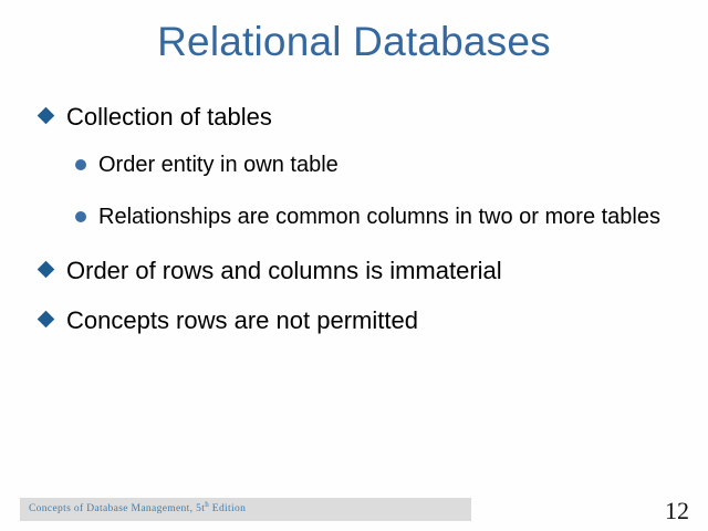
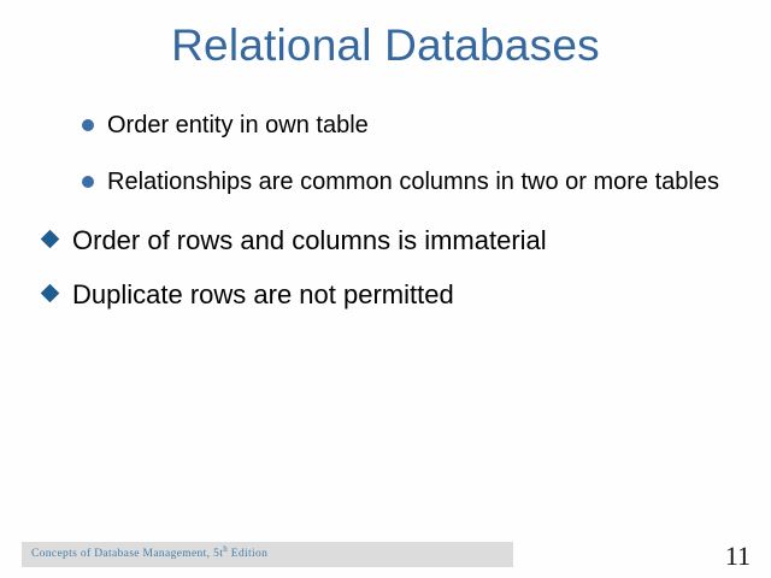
  Relational Databases
- Collection of tables
  Order entity in own table
  Relationships are common columns in two or more tables
  Order of rows and columns is immaterial
- Concepts rows are not permitted
+ Duplicate rows are not permitted
  Concepts of Database Management, 5th Edition
- 12
+ 11
